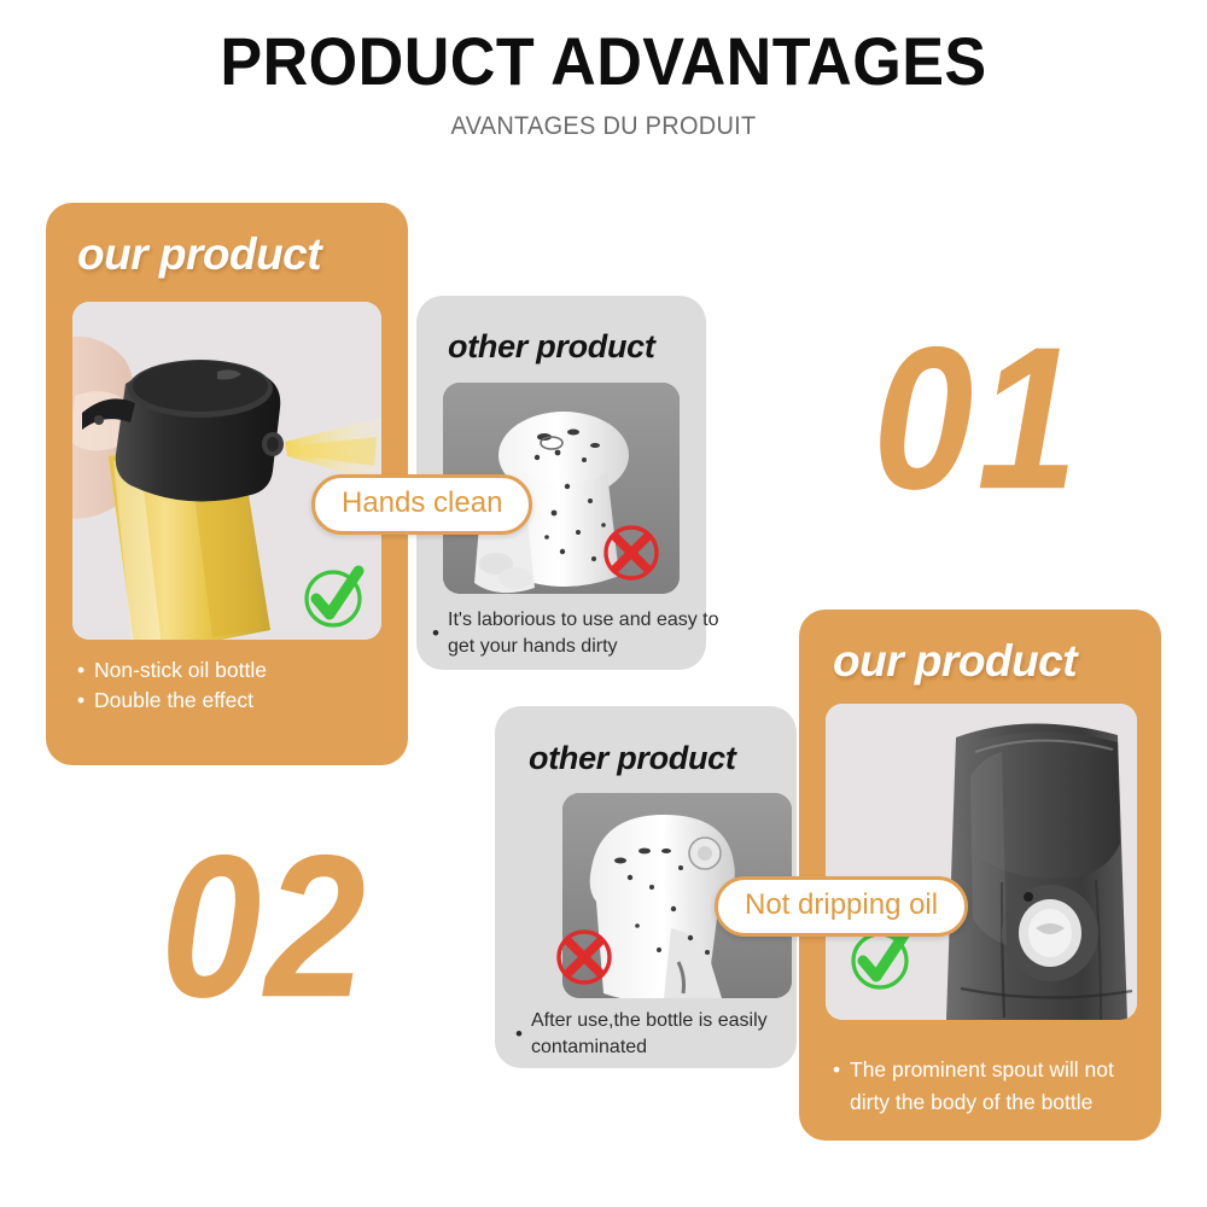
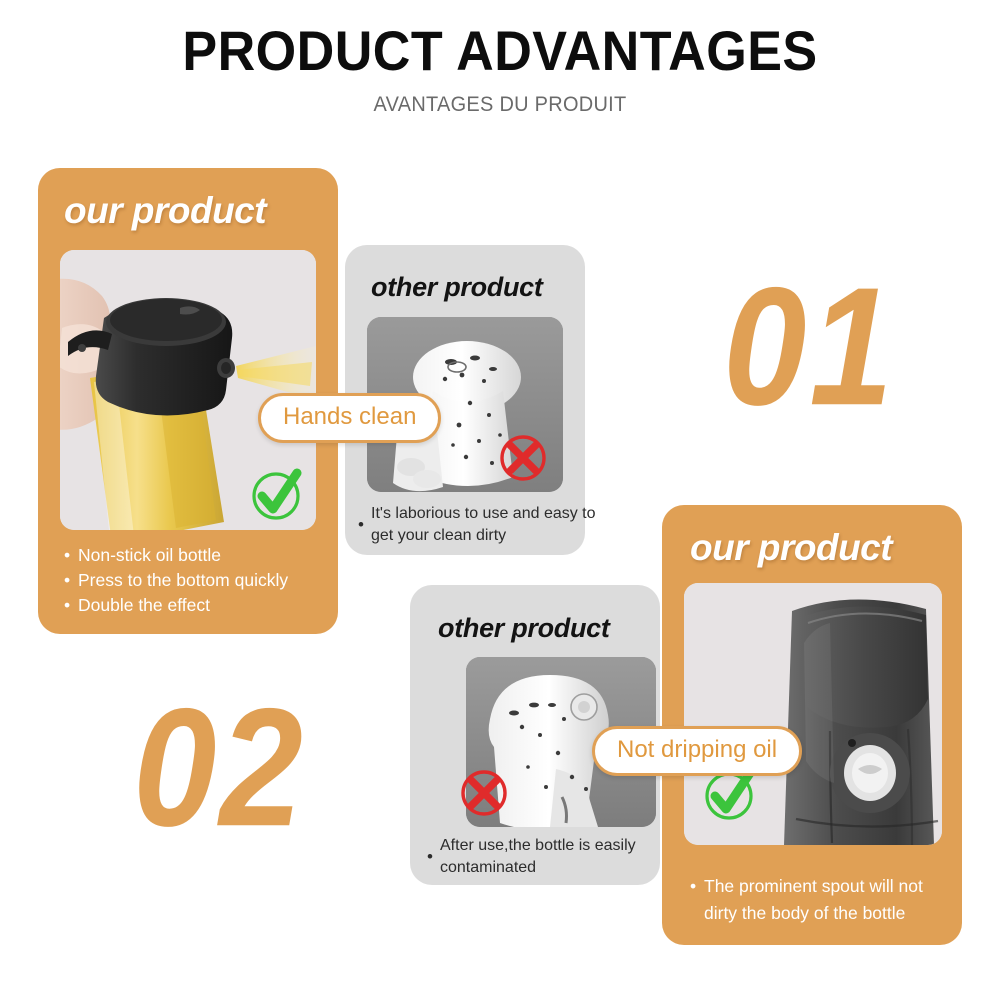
  PRODUCT ADVANTAGES
  AVANTAGES DU PRODUIT
  other product
  •
- It's laborious to use and easy to get your hands dirty
+ It's laborious to use and easy to get your clean dirty
  our product
  Non-stick oil bottle
+ Press to the bottom quickly
  Double the effect
  Hands clean
  01
  other product
  •
  After use,the bottle is easily contaminated
  our product
  •
  The prominent spout will not dirty the body of the bottle
  Not dripping oil
  02
